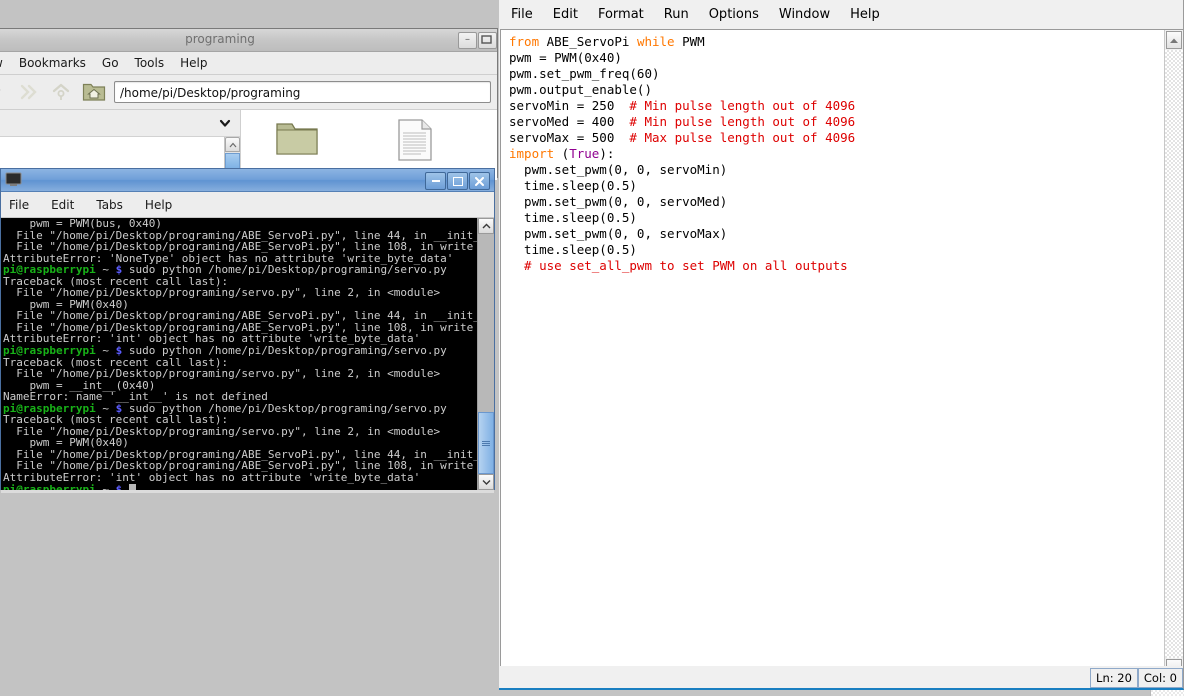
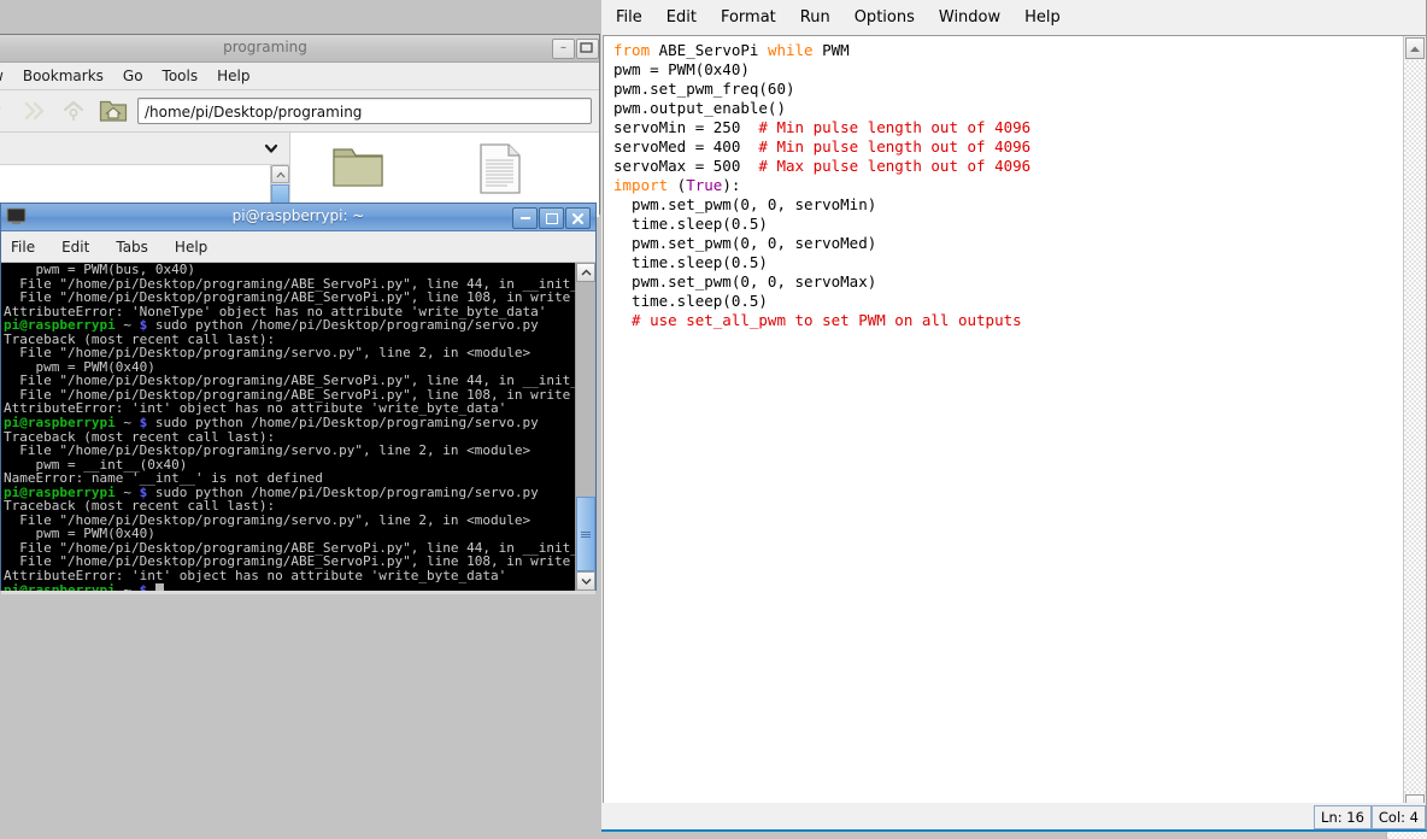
  programing
  –
  Bookmarks
  Go
  Tools
  Help
  /home/pi/Desktop/programing
+ pi@raspberrypi: ~
  File
  Edit
  Tabs
  Help
  pwm = PWM(bus, 0x40)
  File "/home/pi/Desktop/programing/ABE_ServoPi.py", line 44, in __init
  File "/home/pi/Desktop/programing/ABE_ServoPi.py", line 108, in write
  AttributeError: 'NoneType' object has no attribute 'write_byte_data'
  pi@raspberrypi ~ $ sudo python /home/pi/Desktop/programing/servo.py
  Traceback (most recent call last):
  File "/home/pi/Desktop/programing/servo.py", line 2, in <module>
  pwm = PWM(0x40)
  File "/home/pi/Desktop/programing/ABE_ServoPi.py", line 44, in __init
  File "/home/pi/Desktop/programing/ABE_ServoPi.py", line 108, in write
  AttributeError: 'int' object has no attribute 'write_byte_data'
  pi@raspberrypi ~ $ sudo python /home/pi/Desktop/programing/servo.py
  Traceback (most recent call last):
  File "/home/pi/Desktop/programing/servo.py", line 2, in <module>
  pwm = __int__(0x40)
  NameError: name '__int__' is not defined
  pi@raspberrypi ~ $ sudo python /home/pi/Desktop/programing/servo.py
  Traceback (most recent call last):
  File "/home/pi/Desktop/programing/servo.py", line 2, in <module>
  pwm = PWM(0x40)
  File "/home/pi/Desktop/programing/ABE_ServoPi.py", line 44, in __init
  File "/home/pi/Desktop/programing/ABE_ServoPi.py", line 108, in write
  AttributeError: 'int' object has no attribute 'write_byte_data'
  pi@raspberrypi ~ $
  File
  Edit
  Format
  Run
  Options
  Window
  Help
  from ABE_ServoPi while PWM
  pwm = PWM(0x40)
  pwm.set_pwm_freq(60)
  pwm.output_enable()
  servoMin = 250 # Min pulse length out of 4096
  servoMed = 400 # Min pulse length out of 4096
  servoMax = 500 # Max pulse length out of 4096 import (True):
  pwm.set_pwm(0, 0, servoMin)
  time.sleep(0.5)
  pwm.set_pwm(0, 0, servoMed)
  time.sleep(0.5)
  pwm.set_pwm(0, 0, servoMax)
  time.sleep(0.5)
  # use set_all_pwm to set PWM on all outputs
- Ln: 20
+ Ln: 16
- Col: 0
+ Col: 4
